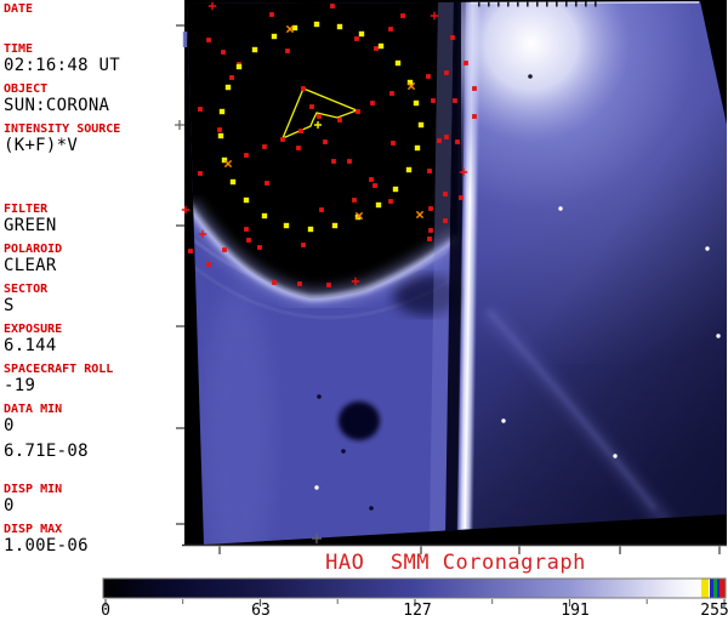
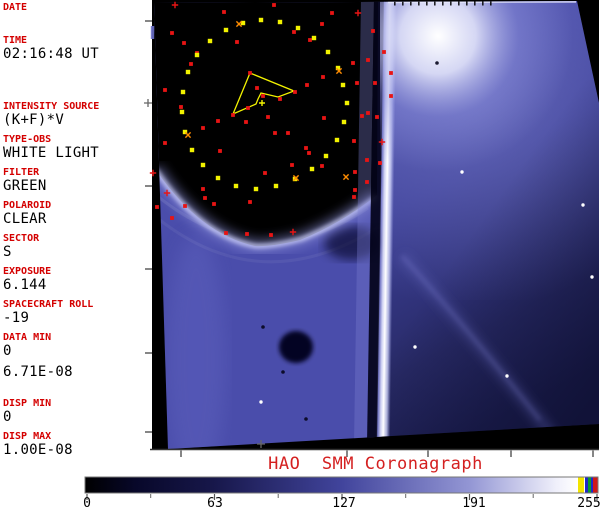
  DATE
  TIME
  02:16:48 UT
- OBJECT
- SUN:CORONA
  INTENSITY SOURCE
  (K+F)*V
+ TYPE-OBS
+ WHITE LIGHT
  FILTER
  GREEN
  POLAROID
  CLEAR
  SECTOR
  S
  EXPOSURE
  6.144
  SPACECRAFT ROLL
  -19
  DATA MIN
  0
  6.71E-08
  DISP MIN
  0
  DISP MAX
- 1.00E-06
+ 1.00E-08
  HAO SMM Coronagraph
  0
  63
  127
  191
  255
